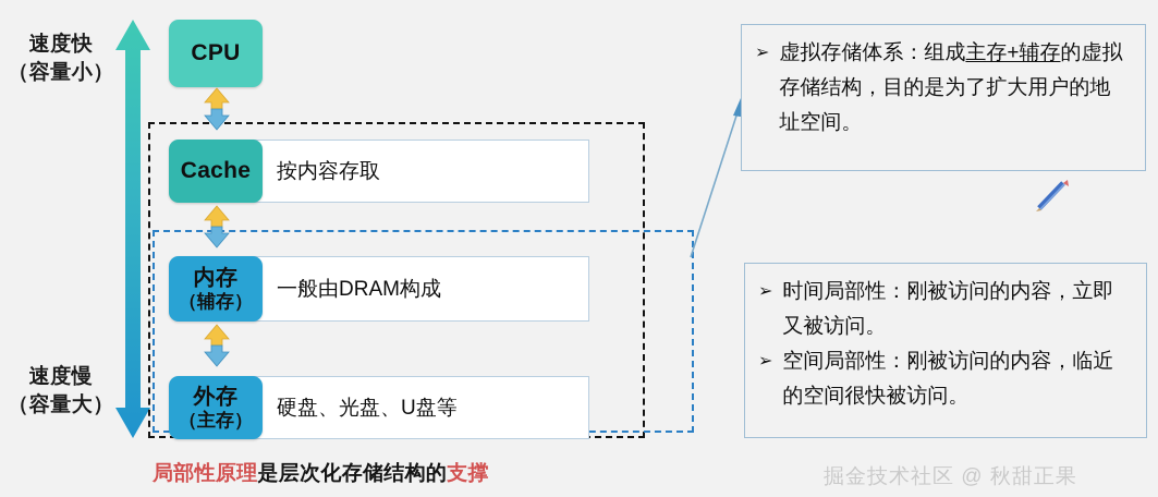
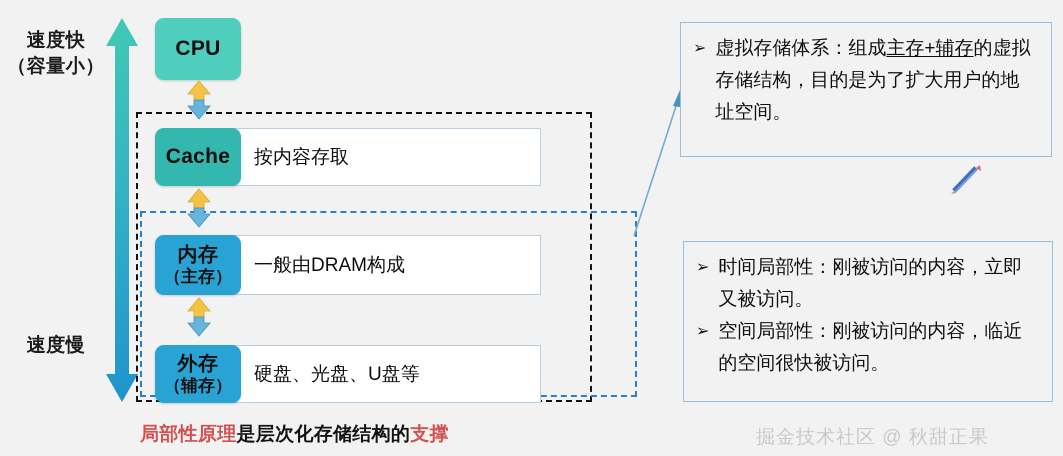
  速度快
  （容量小）
  速度慢
- （容量大）
  CPU
  Cache
  按内容存取
  内存
- （辅存）
+ （主存）
  一般由DRAM构成
  外存
- （主存）
+ （辅存）
  硬盘、光盘、U盘等
  局部性原理是层次化存储结构的支撑
  ➢
  虚拟存储体系：组成主存+辅存的虚拟存储结构，目的是为了扩大用户的地址空间。
  ➢
  时间局部性：刚被访问的内容，立即又被访问。
  ➢
  空间局部性：刚被访问的内容，临近的空间很快被访问。
  掘金技术社区 @ 秋甜正果
